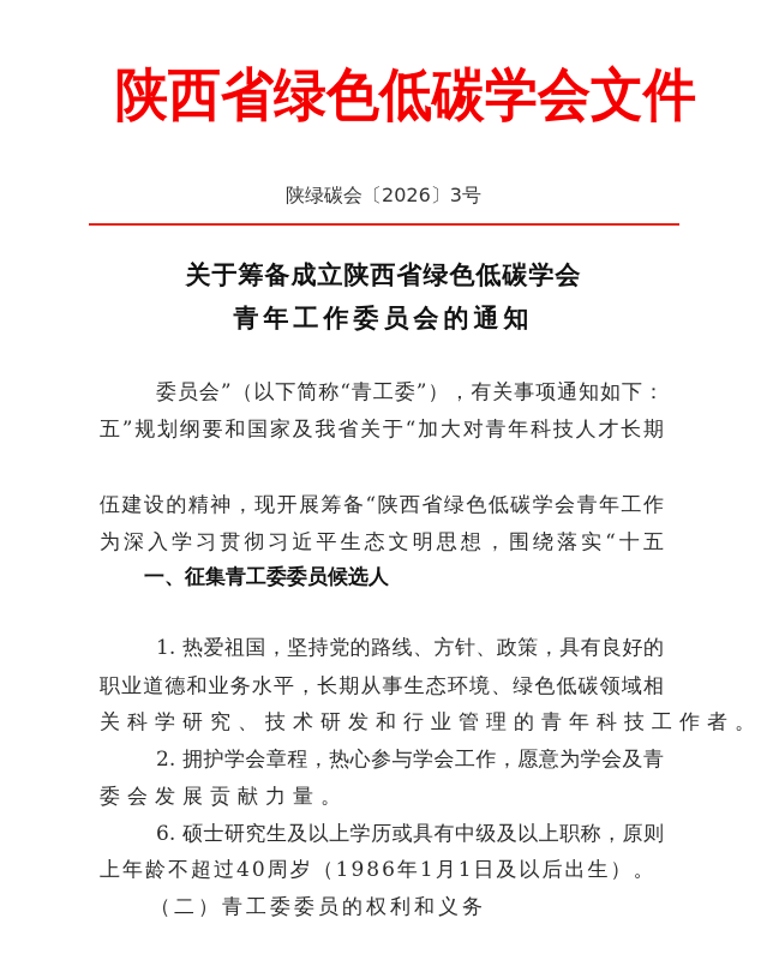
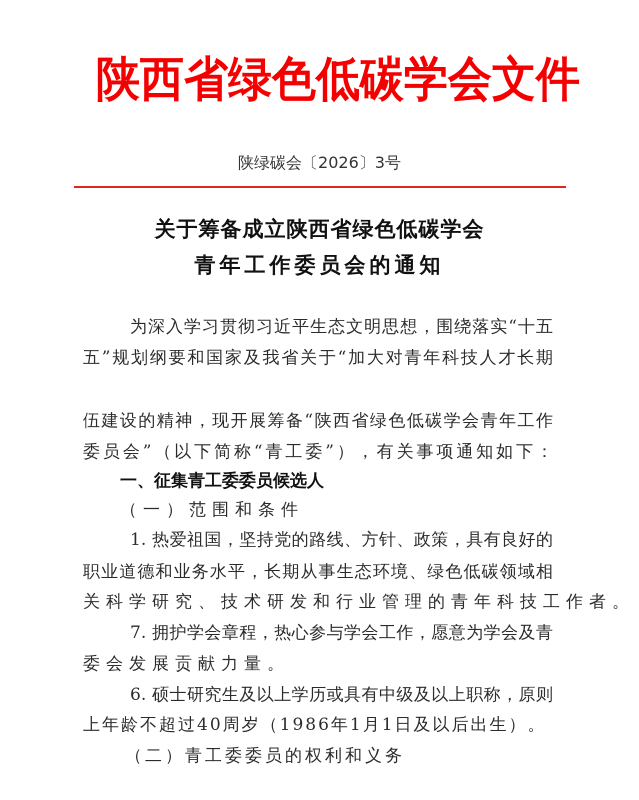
  陕西省绿色低碳学会文件
  陕绿碳会〔2026〕3号
  关于筹备成立陕西省绿色低碳学会
  青年工作委员会的通知
- 委员会”（以下简称“青工委”），有关事项通知如下：
+ 为深入学习贯彻习近平生态文明思想，围绕落实“十五
  五”规划纲要和国家及我省关于“加大对青年科技人才长期
  伍建设的精神，现开展筹备“陕西省绿色低碳学会青年工作
- 为深入学习贯彻习近平生态文明思想，围绕落实“十五
+ 委员会”（以下简称“青工委”），有关事项通知如下：
  一、征集青工委委员候选人
+ （一）范围和条件
  1. 热爱祖国，坚持党的路线、方针、政策，具有良好的
  职业道德和业务水平，长期从事生态环境、绿色低碳领域相
  关科学研究、技术研发和行业管理的青年科技工作者。
- 2. 拥护学会章程，热心参与学会工作，愿意为学会及青
+ 7. 拥护学会章程，热心参与学会工作，愿意为学会及青
  委会发展贡献力量。
  6. 硕士研究生及以上学历或具有中级及以上职称，原则
  上年龄不超过40周岁（1986年1月1日及以后出生）。
  （二）青工委委员的权利和义务
